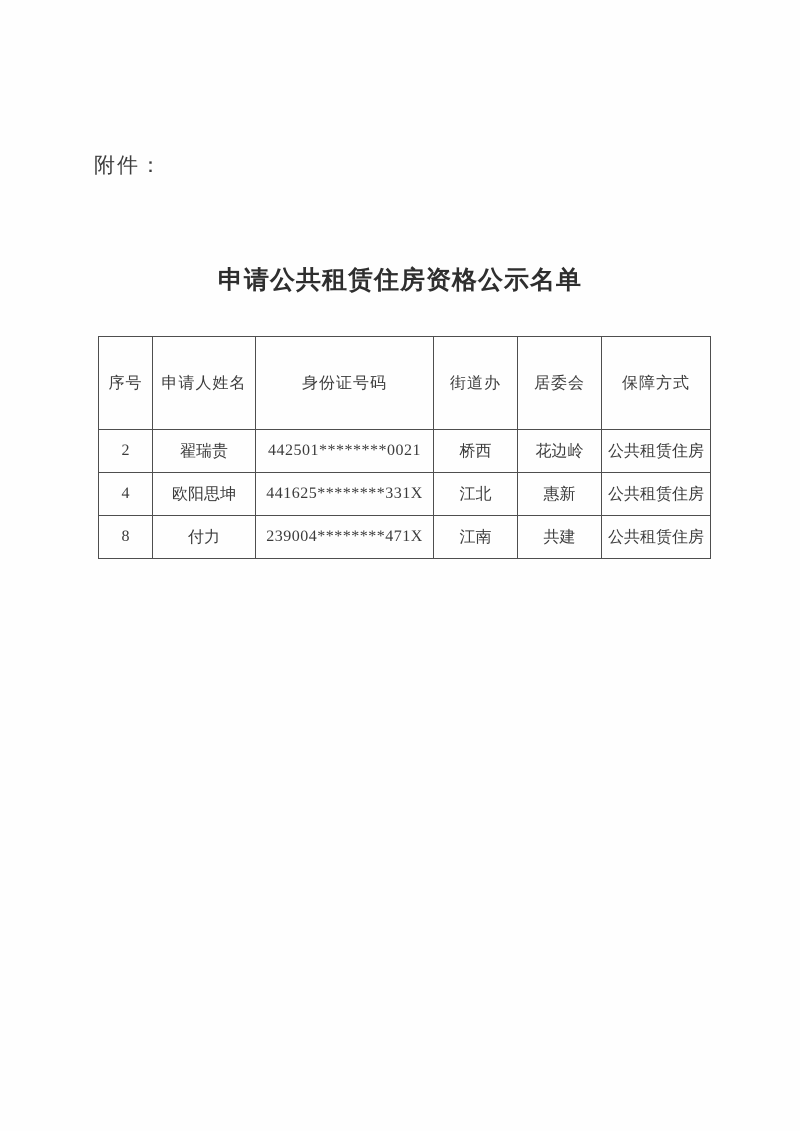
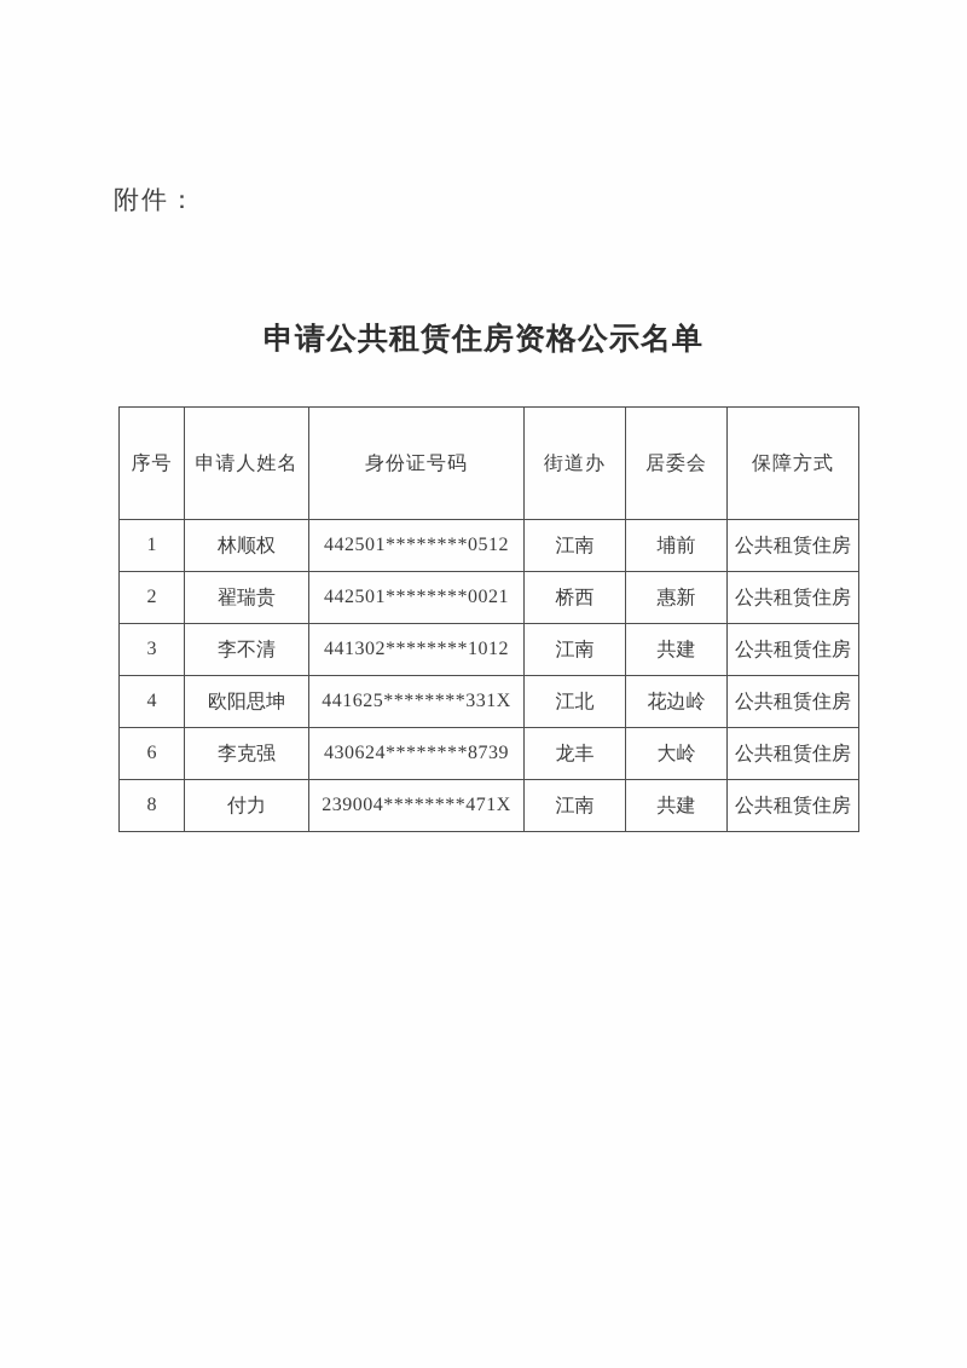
  附件：
  申请公共租赁住房资格公示名单
  序号	申请人姓名	身份证号码	街道办	居委会	保障方式
+ 1	林顺权	442501********0512	江南	埔前	公共租赁住房
- 2	翟瑞贵	442501********0021	桥西	花边岭	公共租赁住房
+ 2	翟瑞贵	442501********0021	桥西	惠新	公共租赁住房
+ 3	李不清	441302********1012	江南	共建	公共租赁住房
- 4	欧阳思坤	441625********331X	江北	惠新	公共租赁住房
+ 4	欧阳思坤	441625********331X	江北	花边岭	公共租赁住房
+ 6	李克强	430624********8739	龙丰	大岭	公共租赁住房
  8	付力	239004********471X	江南	共建	公共租赁住房
